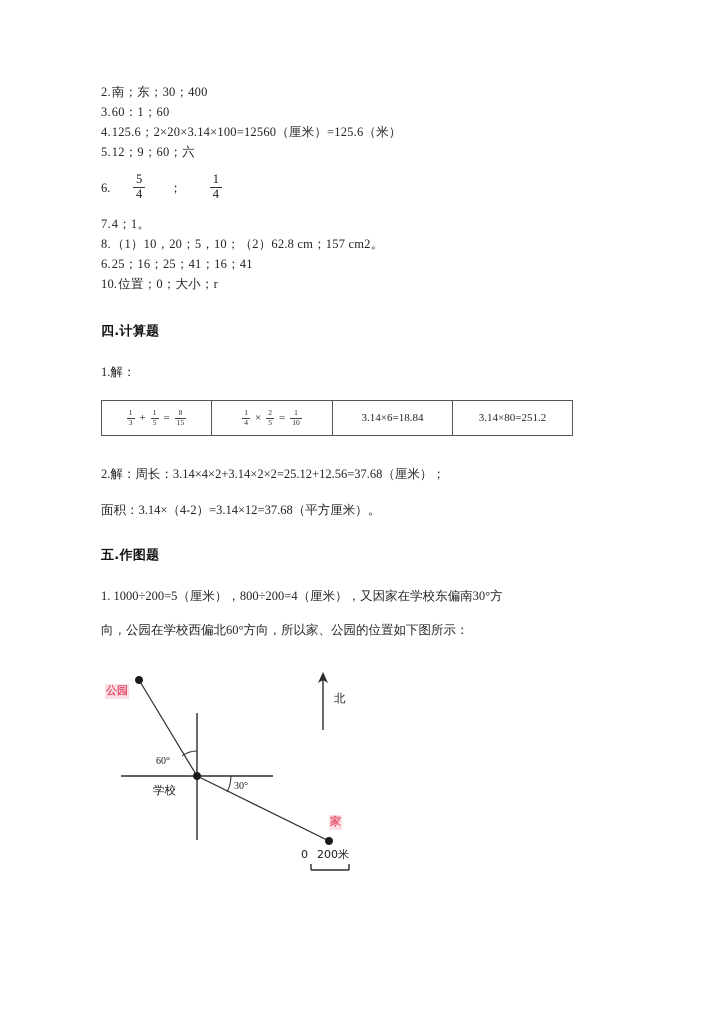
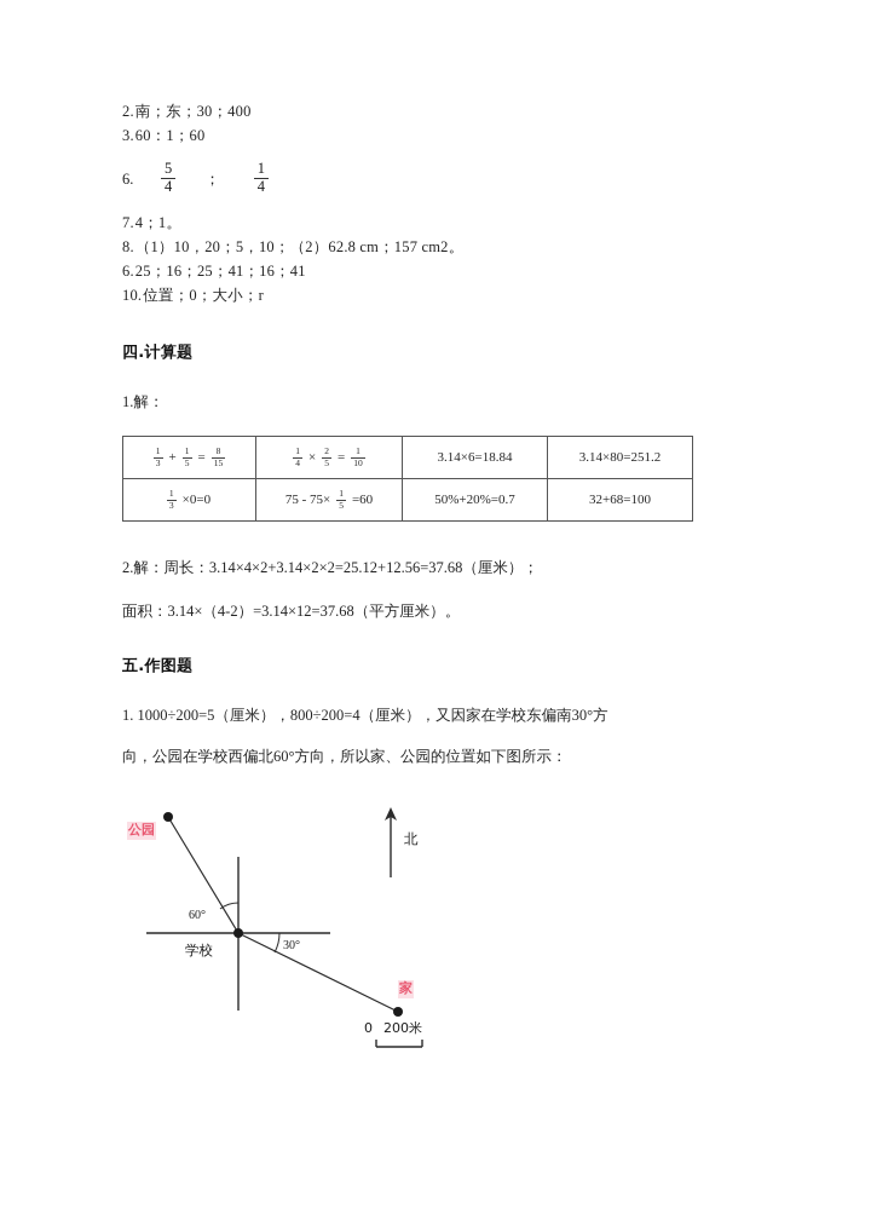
  2.南；东；30；400
  3.60：1；60
- 4.125.6；2×20×3.14×100=12560（厘米）=125.6（米）
- 5.12；9；60；六
  6.
  5
  4
  ；
  1
  4
  7.4；1。
  8.（1）10，20；5，10；（2）62.8 cm；157 cm2。
  6.25；16；25；41；16；41
  10.位置；0；大小；r
  四.计算题
  1.解：
  13+ 15= 815	14× 25= 110	3.14×6=18.84	3.14×80=251.2
+ 13×0=0	75 - 75× 15=60	50%+20%=0.7	32+68=100
  2.解：周长：3.14×4×2+3.14×2×2=25.12+12.56=37.68（厘米）；
  面积：3.14×（4-2）=3.14×12=37.68（平方厘米）。
  五.作图题
  1. 1000÷200=5（厘米），800÷200=4（厘米），又因家在学校东偏南30°方
  向，公园在学校西偏北60°方向，所以家、公园的位置如下图所示：
  公园
  学校
  家
  北
  60°
  30°
  0
  200米
